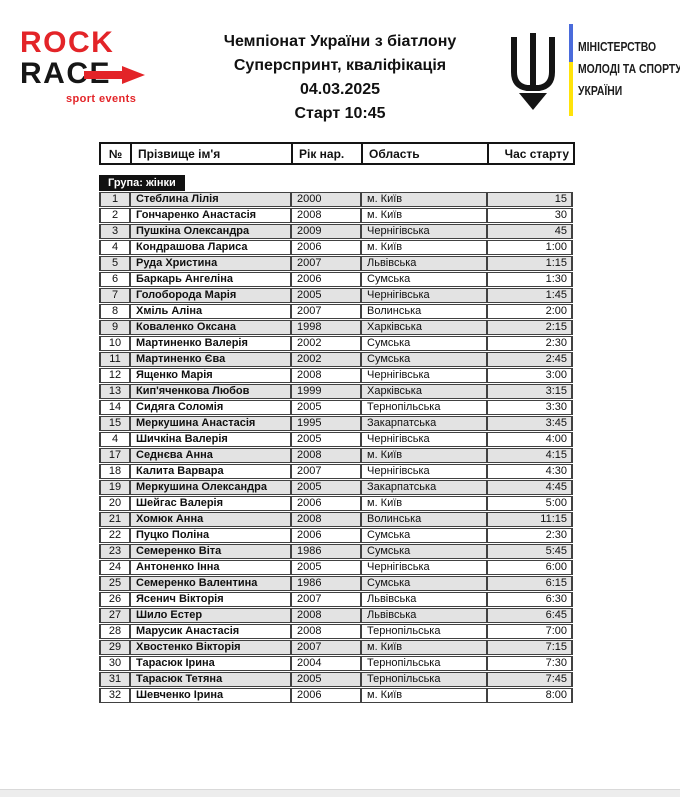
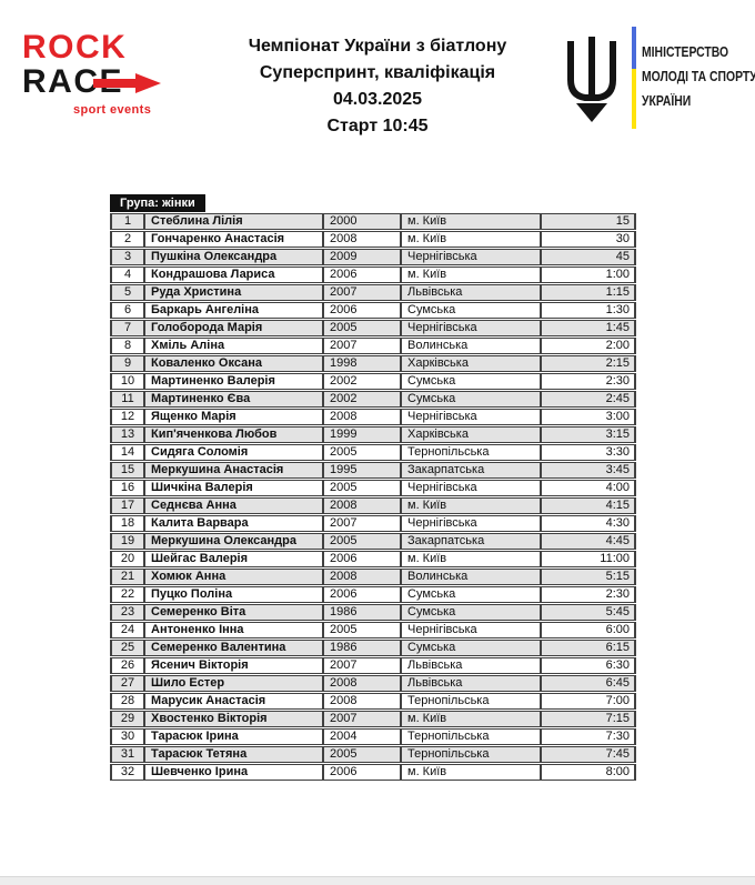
  ROCK
  RAC
  sport events
  Чемпіонат України з біатлону
  Суперспринт, кваліфікація
  04.03.2025
  Старт 10:45
  МІНІСТЕРСТВО
  МОЛОДІ ТА СПОРТУ
  УКРАЇНИ
- №	Прізвище ім'я	Рік нар.	Область	Час старту
  Група: жінки
  1	Стеблина Лілія	2000	м. Київ	15
  2	Гончаренко Анастасія	2008	м. Київ	30
  3	Пушкіна Олександра	2009	Чернігівська	45
  4	Кондрашова Лариса	2006	м. Київ	1:00
  5	Руда Христина	2007	Львівська	1:15
  6	Баркарь Ангеліна	2006	Сумська	1:30
  7	Голоборода Марія	2005	Чернігівська	1:45
  8	Хміль Аліна	2007	Волинська	2:00
  9	Коваленко Оксана	1998	Харківська	2:15
  10	Мартиненко Валерія	2002	Сумська	2:30
  11	Мартиненко Єва	2002	Сумська	2:45
  12	Ященко Марія	2008	Чернігівська	3:00
  13	Кип'яченкова Любов	1999	Харківська	3:15
  14	Сидяга Соломія	2005	Тернопільська	3:30
  15	Меркушина Анастасія	1995	Закарпатська	3:45
- 4	Шичкіна Валерія	2005	Чернігівська	4:00
+ 16	Шичкіна Валерія	2005	Чернігівська	4:00
  17	Седнєва Анна	2008	м. Київ	4:15
  18	Калита Варвара	2007	Чернігівська	4:30
  19	Меркушина Олександра	2005	Закарпатська	4:45
- 20	Шейгас Валерія	2006	м. Київ	5:00
+ 20	Шейгас Валерія	2006	м. Київ	11:00
- 21	Хомюк Анна	2008	Волинська	11:15
+ 21	Хомюк Анна	2008	Волинська	5:15
  22	Пуцко Поліна	2006	Сумська	2:30
  23	Семеренко Віта	1986	Сумська	5:45
  24	Антоненко Інна	2005	Чернігівська	6:00
  25	Семеренко Валентина	1986	Сумська	6:15
  26	Ясенич Вікторія	2007	Львівська	6:30
  27	Шило Естер	2008	Львівська	6:45
  28	Марусик Анастасія	2008	Тернопільська	7:00
  29	Хвостенко Вікторія	2007	м. Київ	7:15
  30	Тарасюк Ірина	2004	Тернопільська	7:30
  31	Тарасюк Тетяна	2005	Тернопільська	7:45
  32	Шевченко Ірина	2006	м. Київ	8:00
